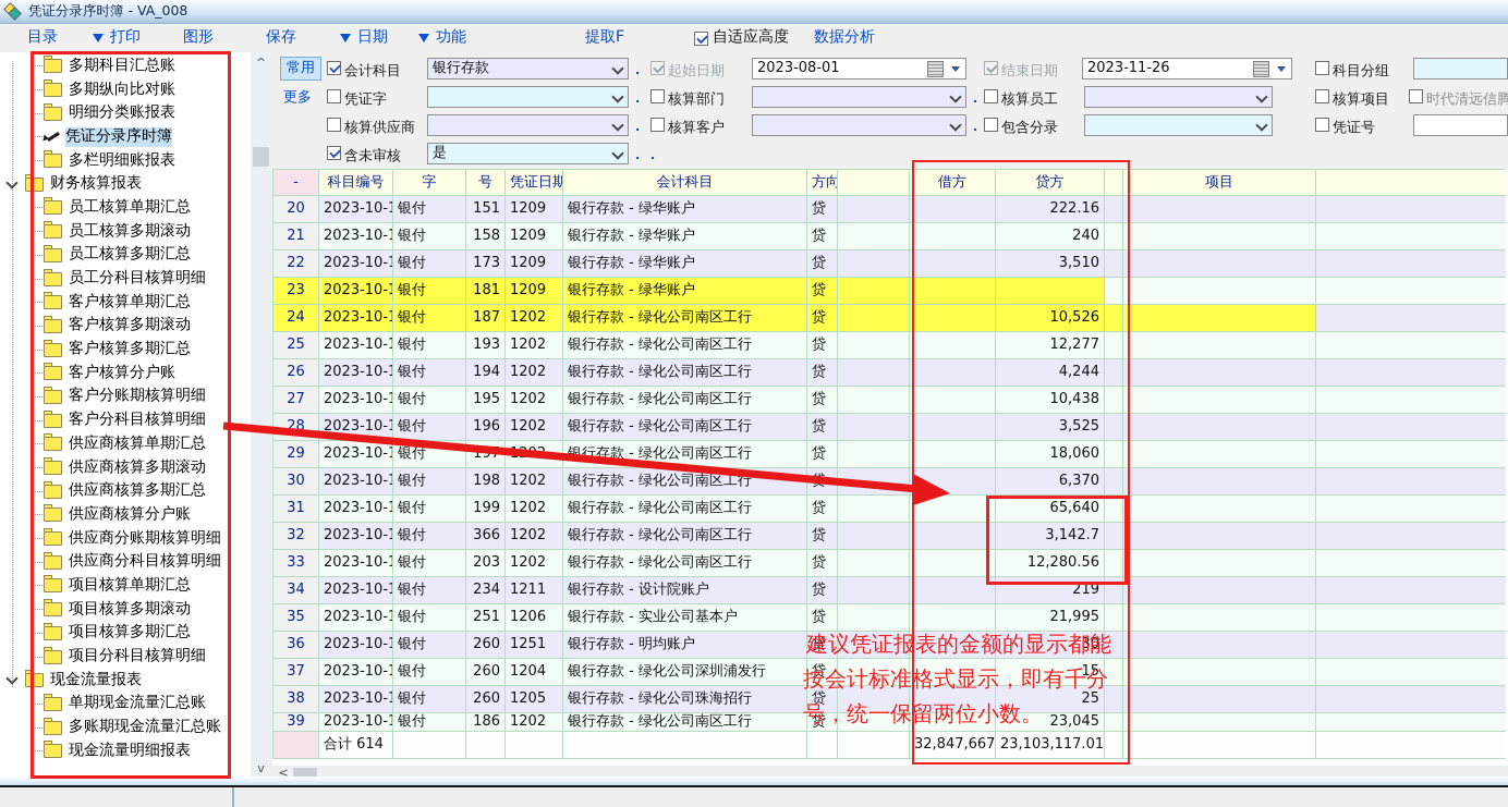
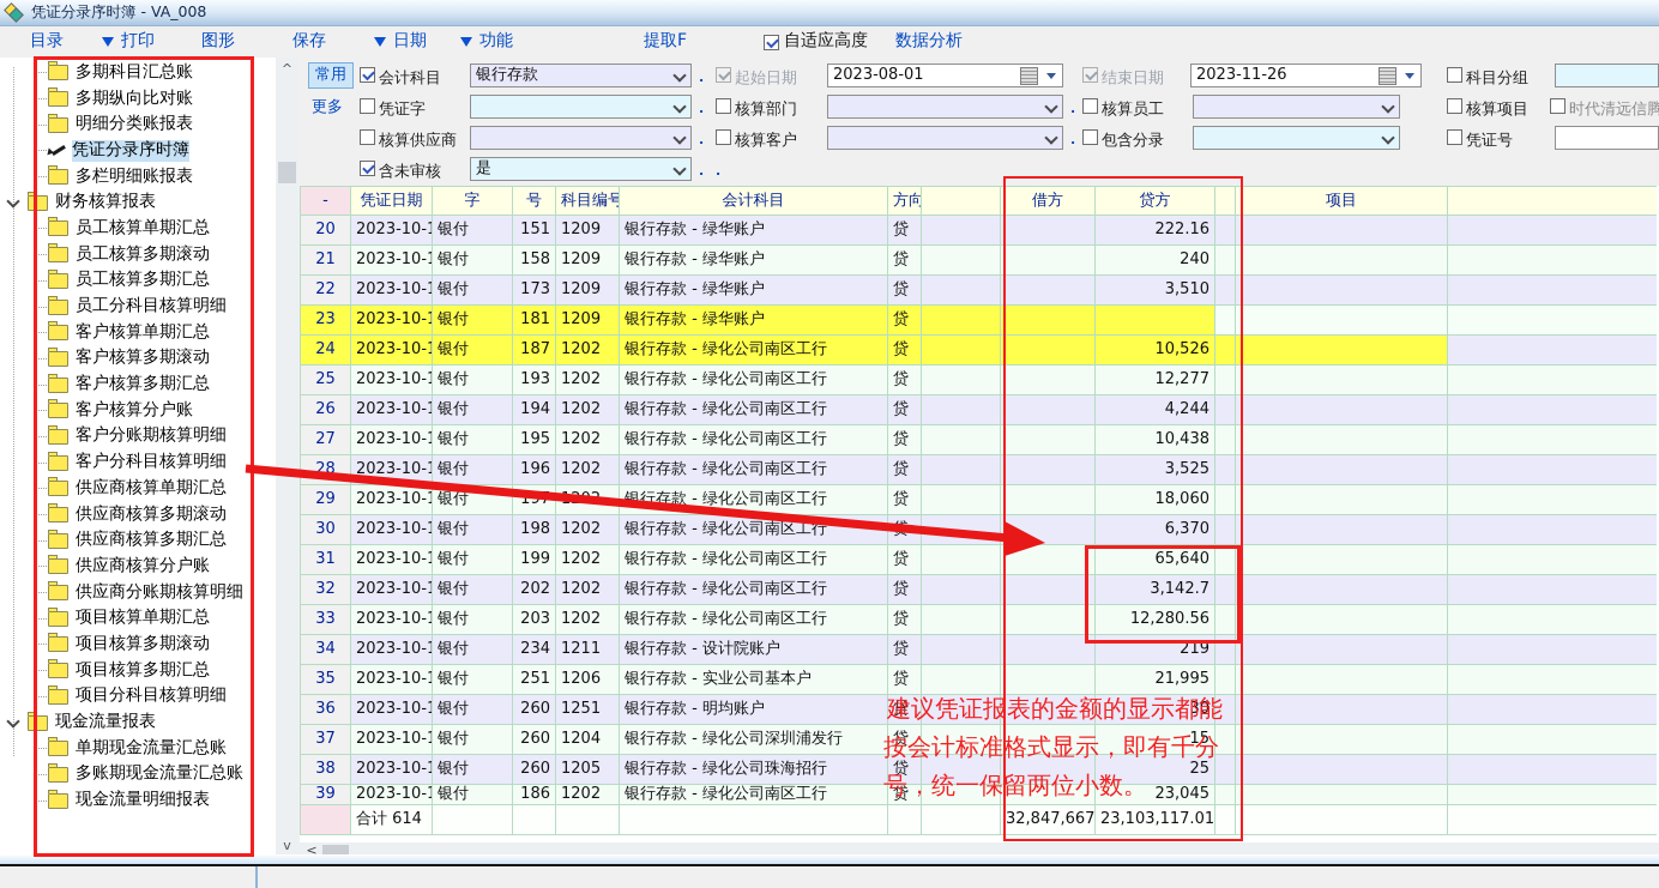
  凭证分录序时簿 - VA_008
  目录
  打印
  图形
  保存
  日期
  功能
  提取F
  自适应高度
  数据分析
  多期科目汇总账
  多期纵向比对账
  明细分类账报表
  凭证分录序时簿
  多栏明细账报表
  财务核算报表
  员工核算单期汇总
  员工核算多期滚动
  员工核算多期汇总
  员工分科目核算明细
  客户核算单期汇总
  客户核算多期滚动
  客户核算多期汇总
  客户核算分户账
  客户分账期核算明细
  客户分科目核算明细
  供应商核算单期汇总
  供应商核算多期滚动
  供应商核算多期汇总
  供应商核算分户账
  供应商分账期核算明细
- 供应商分科目核算明细
  项目核算单期汇总
  项目核算多期滚动
  项目核算多期汇总
  项目分科目核算明细
  现金流量报表
  单期现金流量汇总账
  多账期现金流量汇总账
  现金流量明细报表
  ^
  v
  常用
  更多
  会计科目
  银行存款
  起始日期
  2023-08-01
  结束日期
  2023-11-26
  科目分组
  凭证字
  核算部门
  核算员工
  核算项目
  时代清远信腾
  核算供应商
  核算客户
  包含分录
  凭证号
  含未审核
  是
  . .
  -
- 科目编号
+ 凭证日期
  字
  号
- 凭证日期
+ 科目编号
  会计科目
  方向
  借方
  贷方
  项目
  20
  2023-10-
  银付
  151
  1209
  银行存款 - 绿华账户
  贷
  222.16
  21
  2023-10-
  银付
  158
  1209
  银行存款 - 绿华账户
  贷
  240
  22
  2023-10-
  银付
  173
  1209
  银行存款 - 绿华账户
  贷
  3,510
  23
  2023-10-
  银付
  181
  1209
  银行存款 - 绿华账户
  贷
  24
  2023-10-
  银付
  187
  1202
  银行存款 - 绿化公司南区工行
  贷
  10,526
  25
  2023-10-
  银付
  193
  1202
  银行存款 - 绿化公司南区工行
  贷
  12,277
  26
  2023-10-
  银付
  194
  1202
  银行存款 - 绿化公司南区工行
  贷
  4,244
  27
  2023-10-
  银付
  195
  1202
  银行存款 - 绿化公司南区工行
  贷
  10,438
  28
  2023-10-
  银付
  196
  1202
  银行存款 - 绿化公司南区工行
  贷
  3,525
  29
  2023-10-
  银付
  银行存款 - 绿化公司南区工行
  贷
  18,060
  30
  2023-10-
  银付
  198
  1202
  银行存款 - 绿化公司南区工行
  6,370
  31
  2023-10-
  银付
  199
  1202
  银行存款 - 绿化公司南区工行
  贷
  65,640
  32
  2023-10-
  银付
- 366
+ 202
  1202
  银行存款 - 绿化公司南区工行
  贷
  3,142.7
  33
  2023-10-
  银付
  203
  1202
  银行存款 - 绿化公司南区工行
  贷
  12,280.56
  34
  2023-10-
  银付
  234
  1211
  银行存款 - 设计院账户
  贷
  219
  35
  2023-10-
  银付
  251
  1206
  银行存款 - 实业公司基本户
  贷
  21,995
  36
  2023-10-
  银付
  260
  1251
  银行存款 - 明均账户
  贷
  30
  37
  2023-10-
  银付
  260
  1204
  银行存款 - 绿化公司深圳浦发行
  贷
  15
  38
  2023-10-
  银付
  260
  1205
  银行存款 - 绿化公司珠海招行
  贷
  25
  39
  2023-10-
  银付
  186
  1202
  银行存款 - 绿化公司南区工行
  贷
  23,045
  合计 614
  32,847,667
  23,103,117.01
  <
  建议凭证报表的金额的显示都能
  按会计标准格式显示，即有千分
  号，统一保留两位小数。
